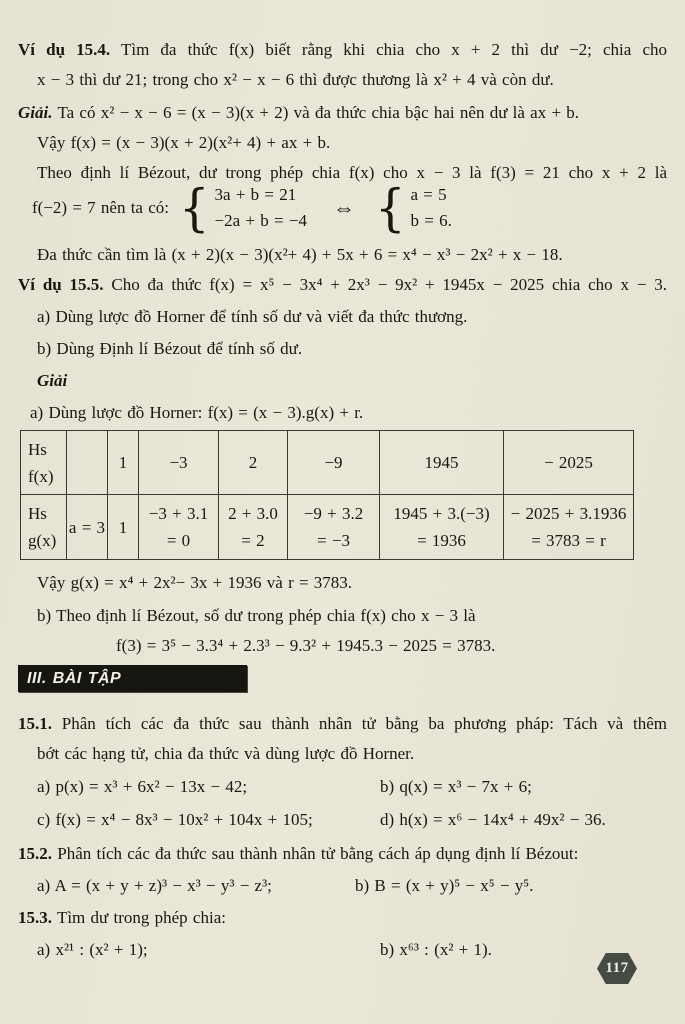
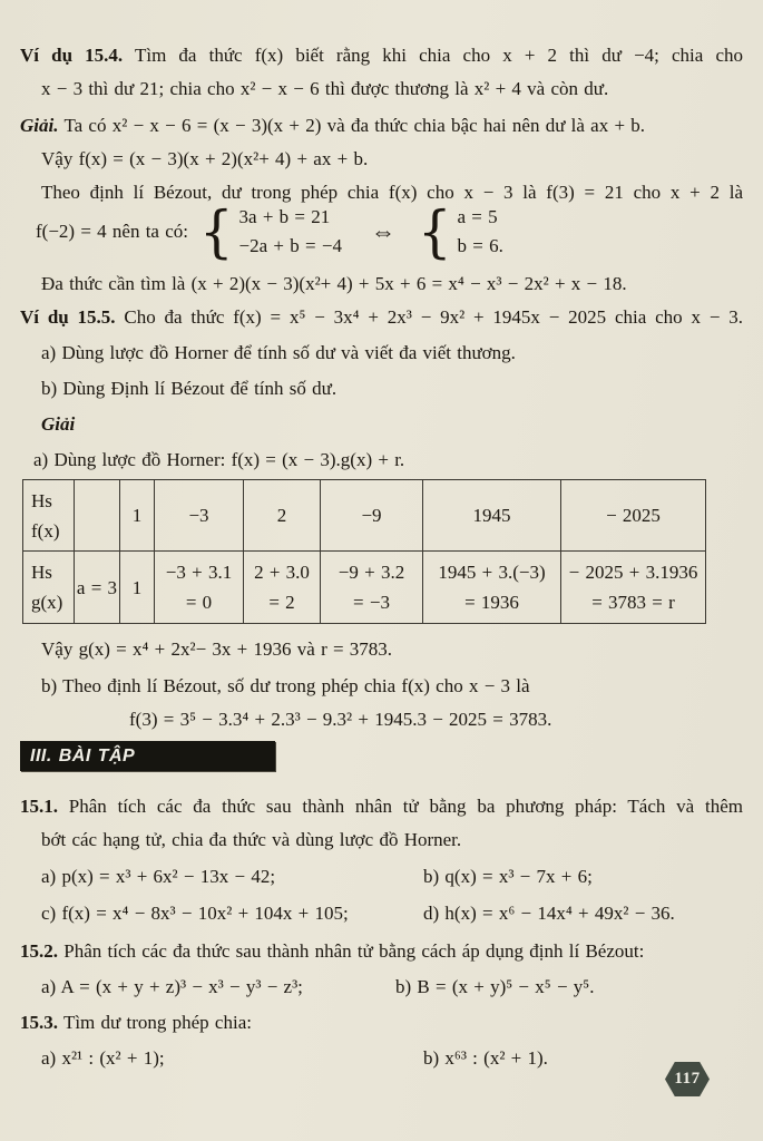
- Ví dụ 15.4. Tìm đa thức f(x) biết rằng khi chia cho x + 2 thì dư −2; chia cho
+ Ví dụ 15.4. Tìm đa thức f(x) biết rằng khi chia cho x + 2 thì dư −4; chia cho
- x − 3 thì dư 21; trong cho x² − x − 6 thì được thương là x² + 4 và còn dư.
+ x − 3 thì dư 21; chia cho x² − x − 6 thì được thương là x² + 4 và còn dư.
  Giải. Ta có x² − x − 6 = (x − 3)(x + 2) và đa thức chia bậc hai nên dư là ax + b.
  Vậy f(x) = (x − 3)(x + 2)(x²+ 4) + ax + b.
  Theo định lí Bézout, dư trong phép chia f(x) cho x − 3 là f(3) = 21 cho x + 2 là
- f(−2) = 7 nên ta có:
+ f(−2) = 4 nên ta có:
  {
  3a + b = 21
  −2a + b = −4
  ⇔
  {
  a = 5
  b = 6.
  Đa thức cần tìm là (x + 2)(x − 3)(x²+ 4) + 5x + 6 = x⁴ − x³ − 2x² + x − 18.
  Ví dụ 15.5. Cho đa thức f(x) = x⁵ − 3x⁴ + 2x³ − 9x² + 1945x − 2025 chia cho x − 3.
- a) Dùng lược đồ Horner để tính số dư và viết đa thức thương.
+ a) Dùng lược đồ Horner để tính số dư và viết đa viết thương.
  b) Dùng Định lí Bézout để tính số dư.
  Giải
  a) Dùng lược đồ Horner: f(x) = (x − 3).g(x) + r.
  Hsf(x)		1	−3	2	−9	1945	− 2025
  Hsg(x)	a = 3	1	−3 + 3.1= 0	2 + 3.0= 2	−9 + 3.2= −3	1945 + 3.(−3)= 1936	− 2025 + 3.1936= 3783 = r
  Vậy g(x) = x⁴ + 2x²− 3x + 1936 và r = 3783.
  b) Theo định lí Bézout, số dư trong phép chia f(x) cho x − 3 là
  f(3) = 3⁵ − 3.3⁴ + 2.3³ − 9.3² + 1945.3 − 2025 = 3783.
  III. BÀI TẬP
  15.1. Phân tích các đa thức sau thành nhân tử bằng ba phương pháp: Tách và thêm
  bớt các hạng tử, chia đa thức và dùng lược đồ Horner.
  a) p(x) = x³ + 6x² − 13x − 42;
  b) q(x) = x³ − 7x + 6;
  c) f(x) = x⁴ − 8x³ − 10x² + 104x + 105;
  d) h(x) = x⁶ − 14x⁴ + 49x² − 36.
  15.2. Phân tích các đa thức sau thành nhân tử bằng cách áp dụng định lí Bézout:
  a) A = (x + y + z)³ − x³ − y³ − z³;
  b) B = (x + y)⁵ − x⁵ − y⁵.
  15.3. Tìm dư trong phép chia:
  a) x²¹ : (x² + 1);
  b) x⁶³ : (x² + 1).
  117
